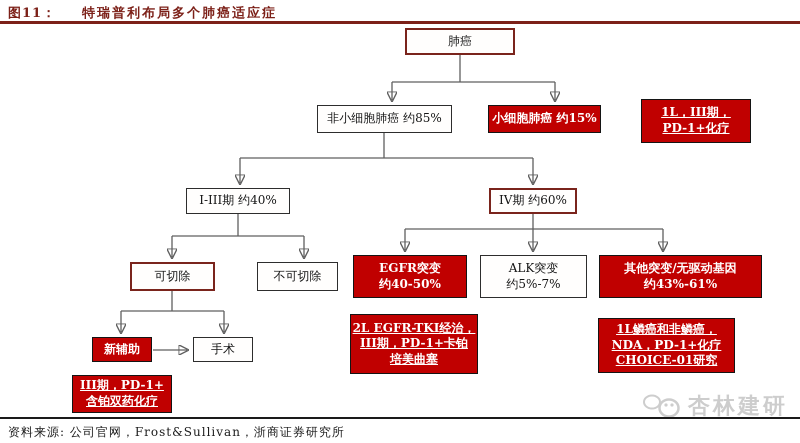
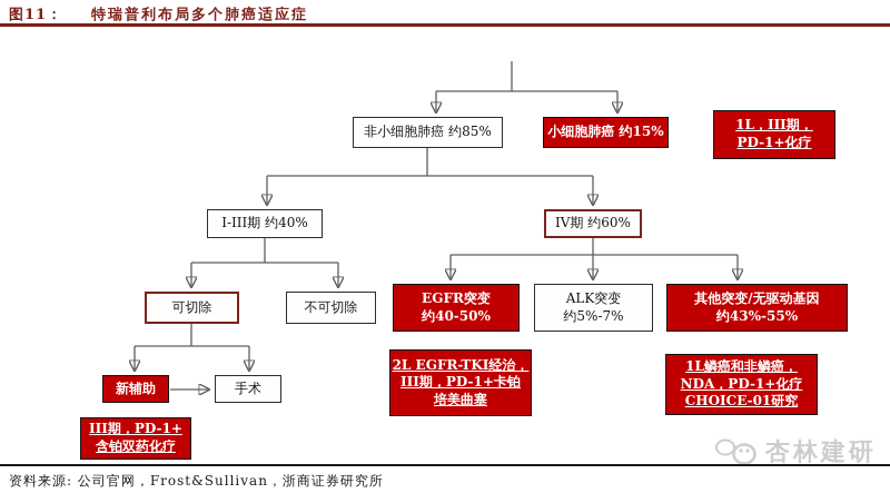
  图11：
  特瑞普利布局多个肺癌适应症
- 肺癌
  非小细胞肺癌 约85%
  小细胞肺癌 约15%
  1L，III期，
  PD-1+化疗
  I-III期 约40%
  IV期 约60%
  可切除
  不可切除
  EGFR突变
  约40-50%
  ALK突变
  约5%-7%
  其他突变/无驱动基因
- 约43%-61%
+ 约43%-55%
  2L EGFR-TKI经治，
  III期，PD-1+卡铂
  培美曲塞
  新辅助
  手术
  III期，PD-1+
  含铂双药化疗
  1L鳞癌和非鳞癌，
  NDA，PD-1+化疗
  CHOICE-01研究
  杏林建研
  资料来源: 公司官网，Frost&Sullivan，浙商证券研究所
